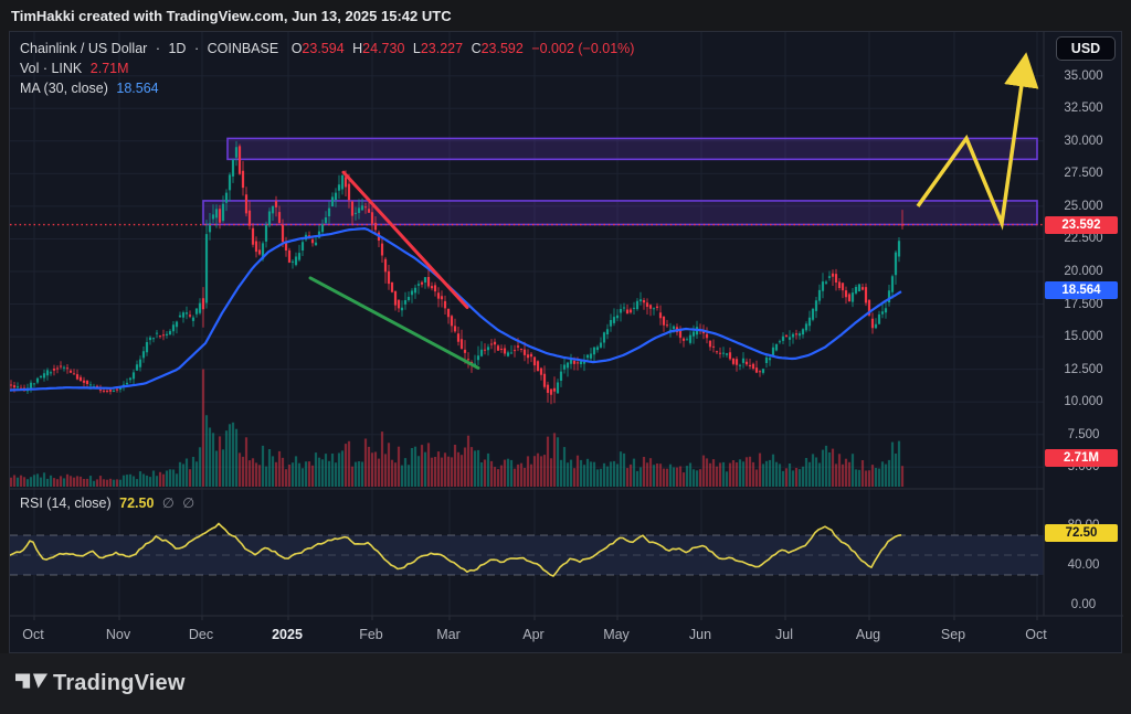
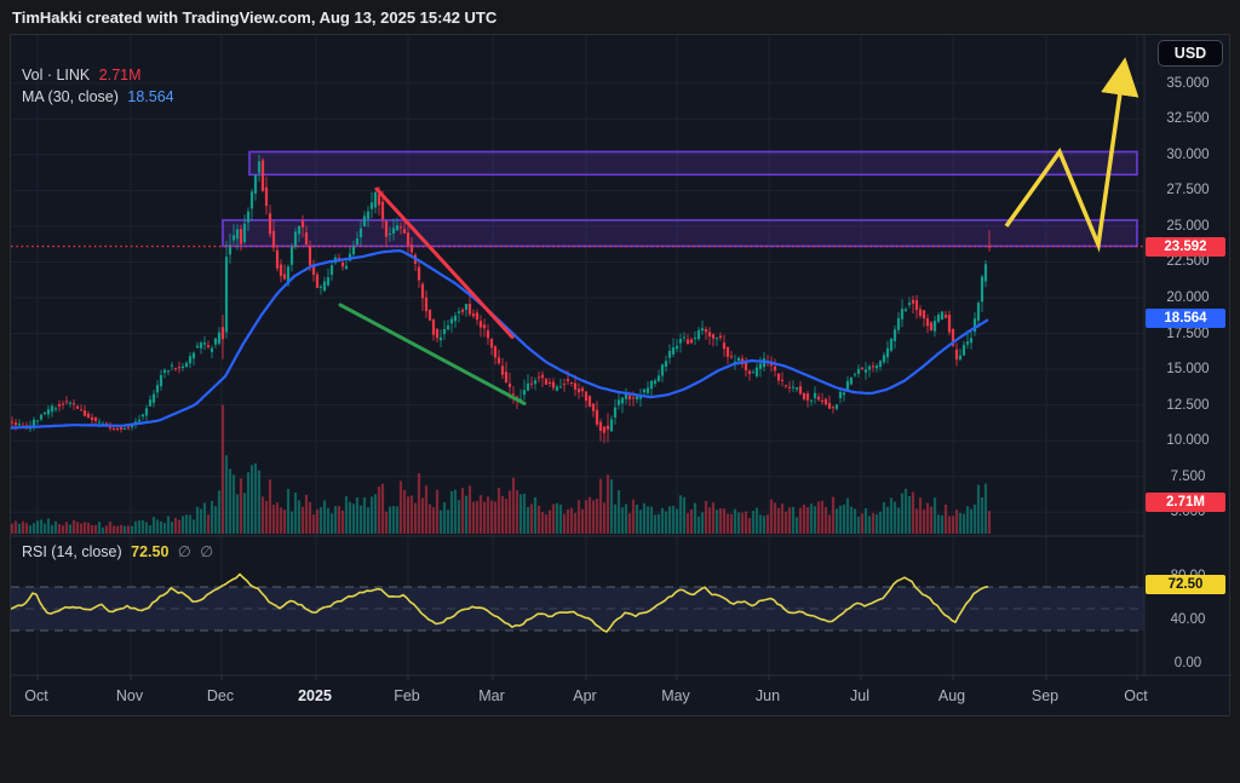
- TimHakki created with TradingView.com, Jun 13, 2025 15:42 UTC
+ TimHakki created with TradingView.com, Aug 13, 2025 15:42 UTC
- Chainlink / US Dollar · 1D · COINBASE O23.594 H24.730 L23.227 C23.592 −0.002 (−0.01%)
  Vol · LINK 2.71M
  MA (30, close) 18.564
  RSI (14, close) 72.50 ∅ ∅
  USD
  35.000
  32.500
  30.000
  27.500
  25.000
  22.500
  20.000
  17.500
  15.000
  12.500
  10.000
  7.500
  5.000
  40.00
  0.00
  Oct
  Nov
  Dec
  2025
  Feb
  Mar
  Apr
  May
  Jun
  Jul
  Aug
  Sep
  Oct
  23.592
  18.564
  2.71M
  72.50
- TradingView
